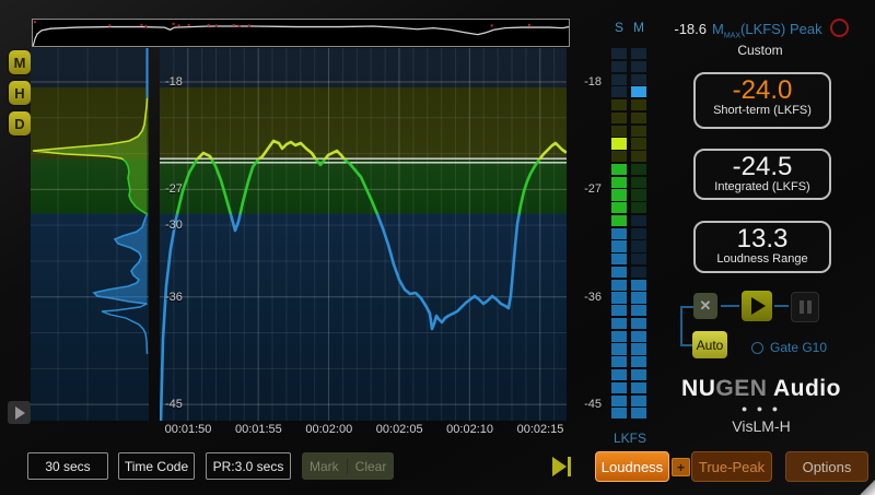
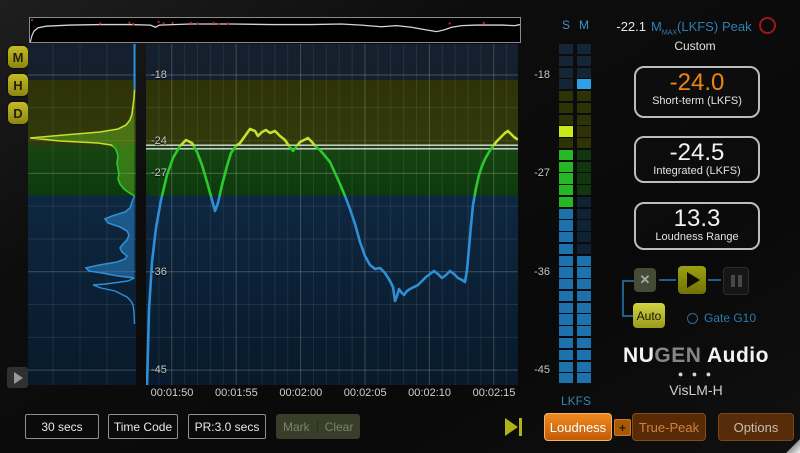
  M
  H
  D
  -18
- -30
+ -24
  -27
  -36
  -45
  00:01:50
  00:01:55
  00:02:00
  00:02:05
  00:02:10
  00:02:15
  S
  M
  -18
  -27
  -36
  -45
  LKFS
- -18.6
+ -22.1
  M (LKFS)
  Peak
  Custom
  -24.0
  Short-term (LKFS)
  -24.5
  Integrated (LKFS)
  13.3
  Loudness Range
  ✕
  Auto
  Gate G10
  NUGEN Audio
  ● ● ●
  VisLM-H
  30 secs
  Time Code
  PR:3.0 secs
  Mark
  Clear
  Loudness
  +
  True-Peak
  Options
